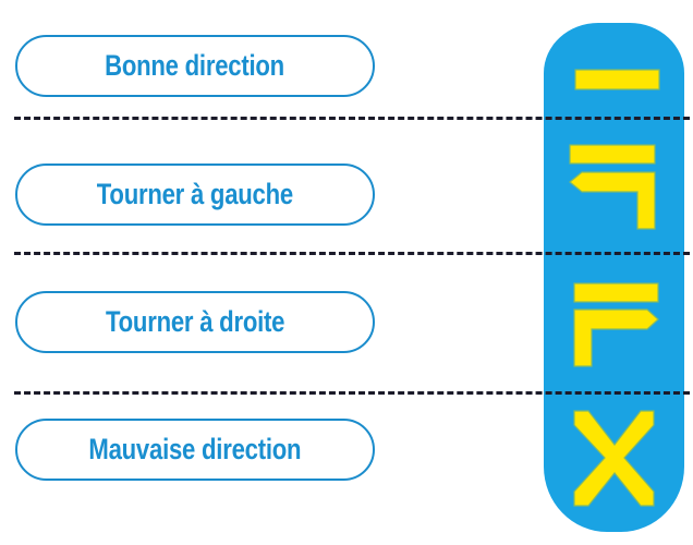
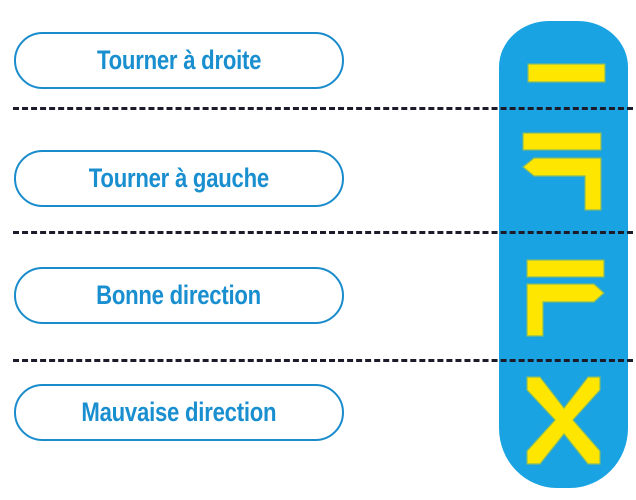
- Bonne direction
+ Tourner à droite
  Tourner à gauche
- Tourner à droite
+ Bonne direction
  Mauvaise direction
